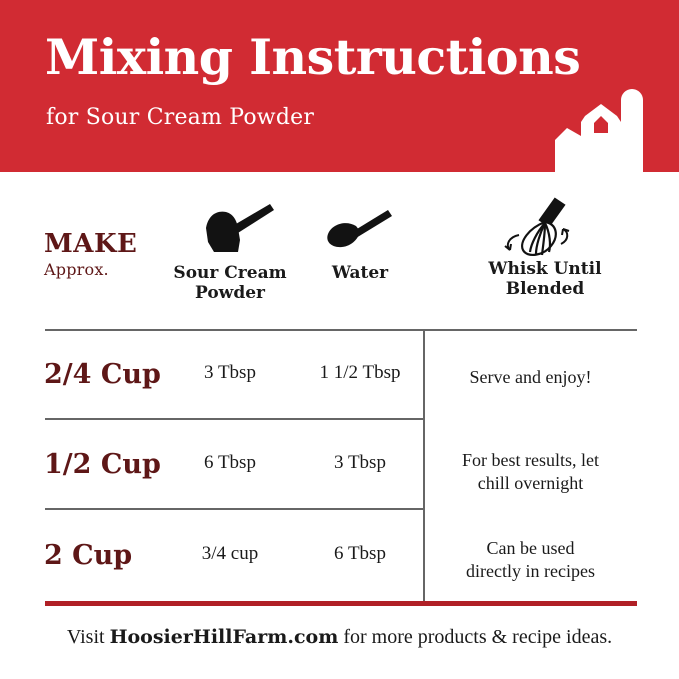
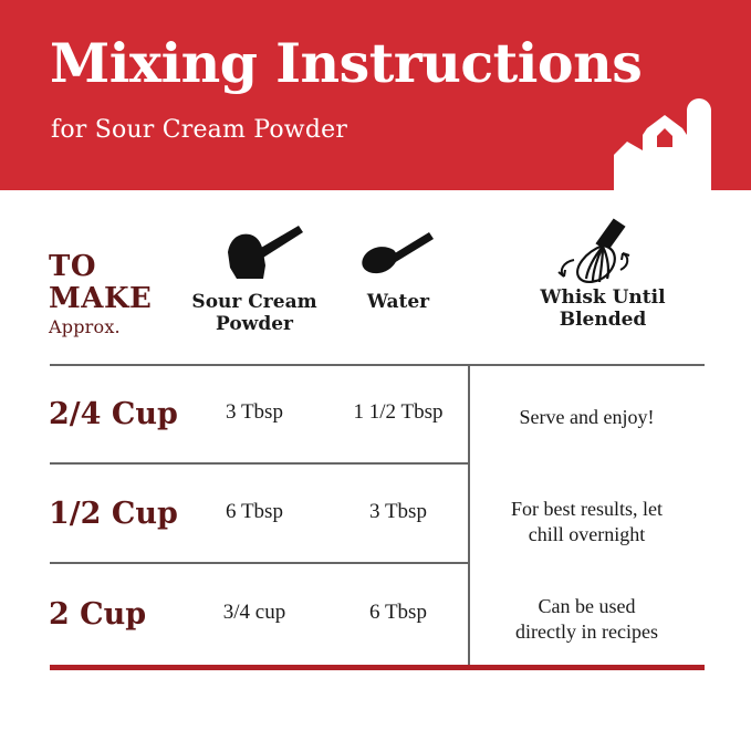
  Mixing Instructions
  for Sour Cream Powder
+ TO
  MAKE
  Approx.
  Sour Cream
  Powder
  Water
  Whisk Until
  Blended
  2/4 Cup
  3 Tbsp
  1 1/2 Tbsp
  Serve and enjoy!
  1/2 Cup
  6 Tbsp
  3 Tbsp
  For best results, let
  chill overnight
  2 Cup
  3/4 cup
  6 Tbsp
  Can be used
  directly in recipes
- Visit HoosierHillFarm.com for more products & recipe ideas.
